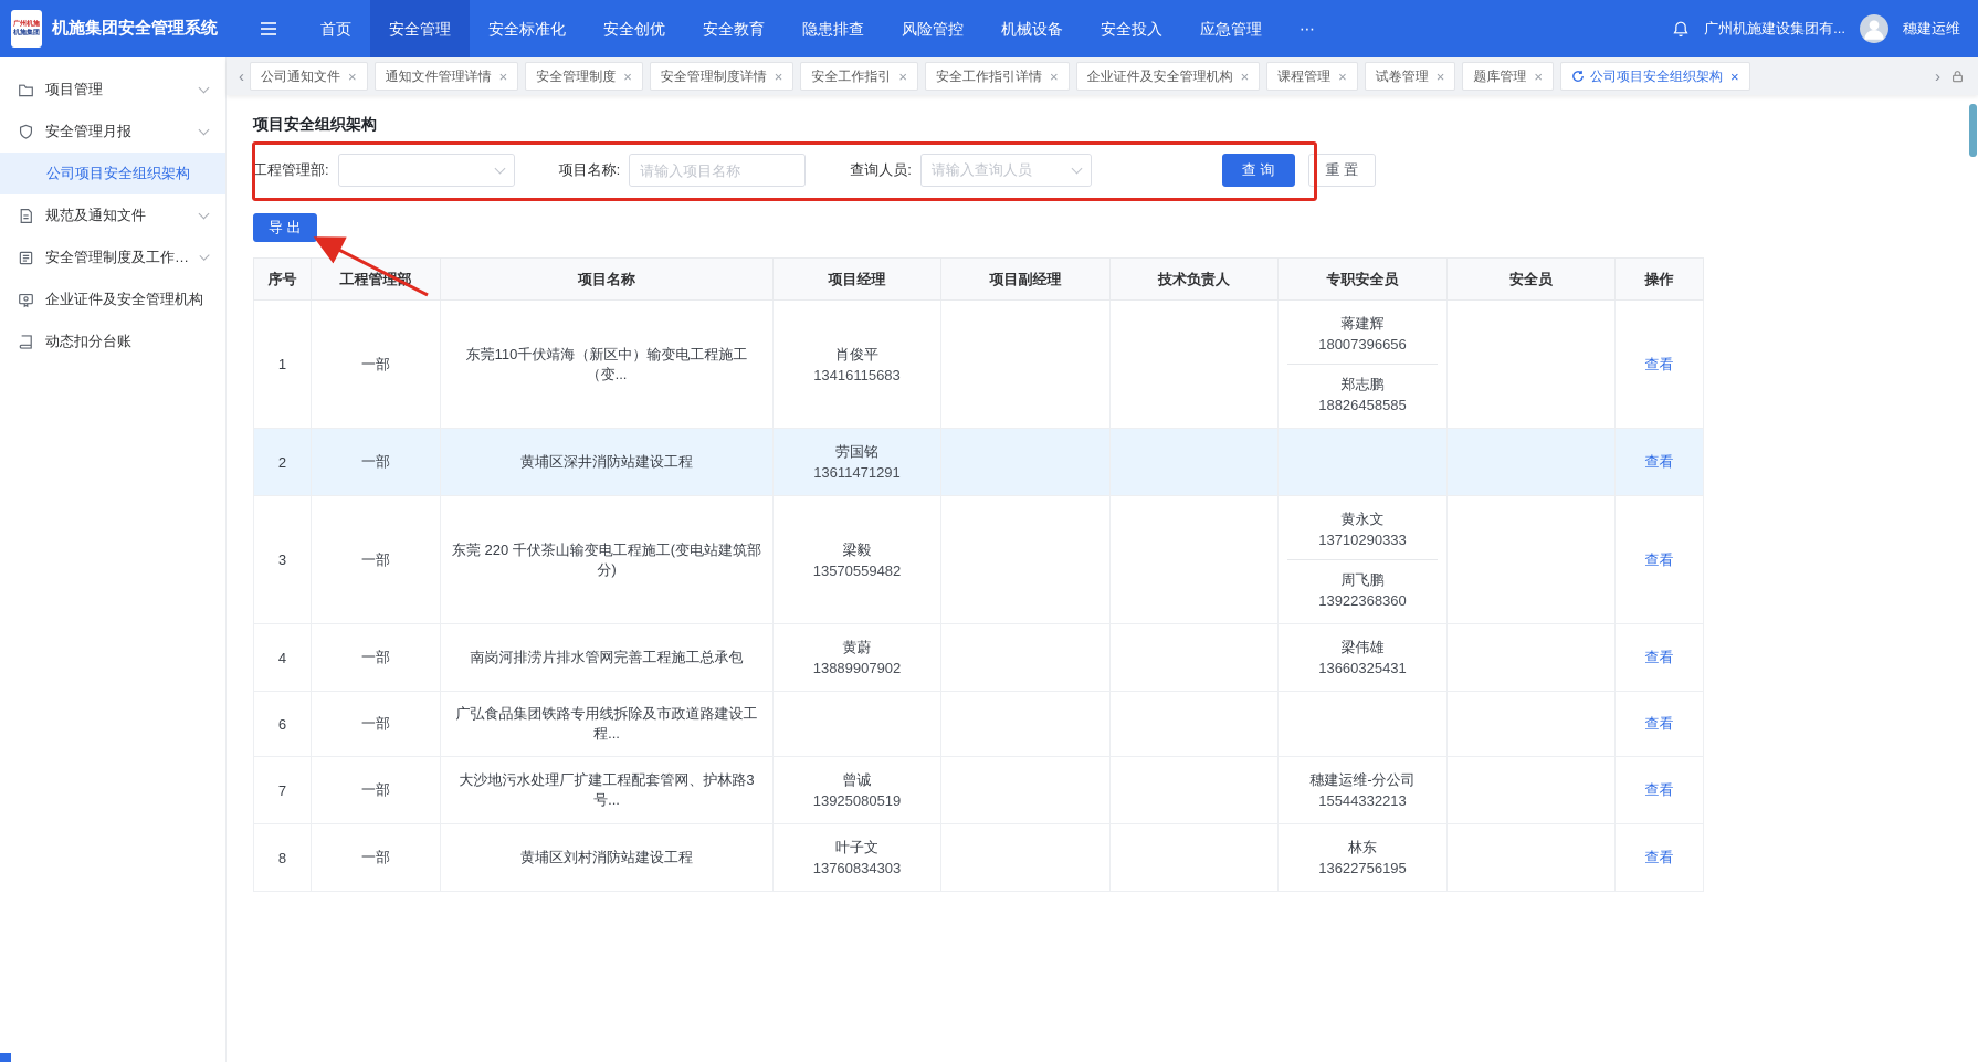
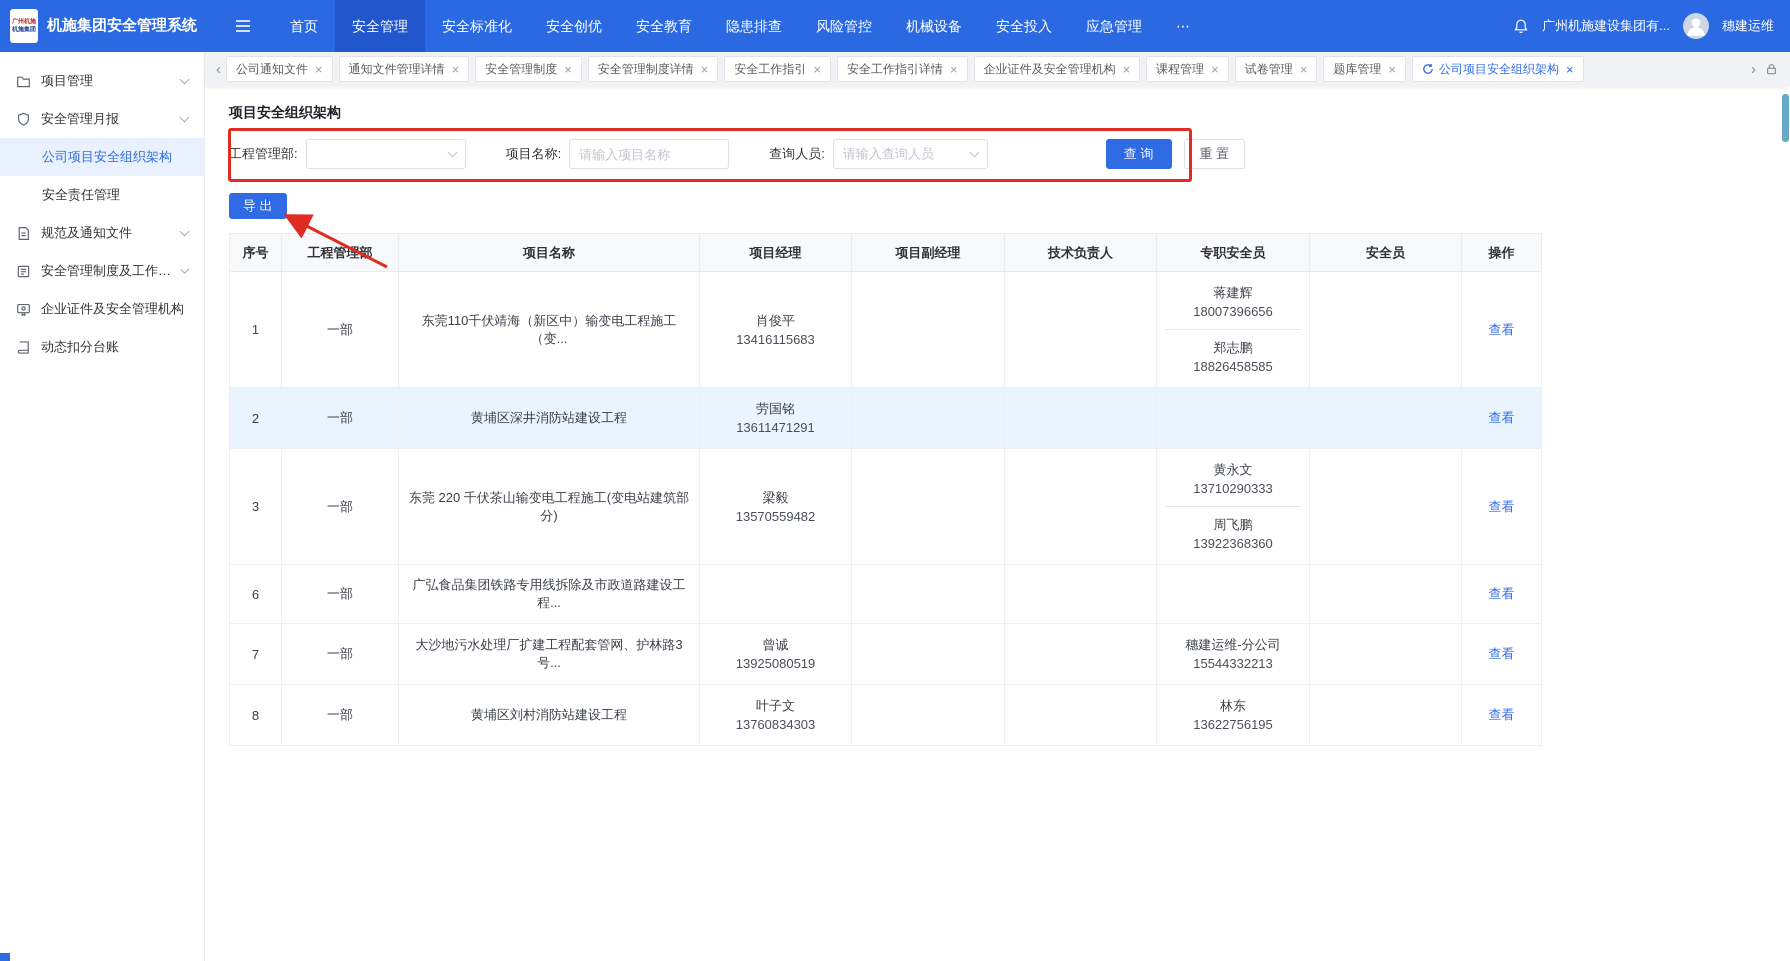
  机施集团安全管理系统
  首页
  安全管理
  安全标准化
  安全创优
  安全教育
  隐患排查
  风险管控
  机械设备
  安全投入
  应急管理
  ⋯
  广州机施建设集团有...
  穗建运维
  项目管理
  安全管理月报
  公司项目安全组织架构
+ 安全责任管理
  规范及通知文件
  安全管理制度及工作指
  企业证件及安全管理机构
  动态扣分台账
  ‹
  公司通知文件
  ×
  通知文件管理详情
  ×
  安全管理制度
  ×
  安全管理制度详情
  ×
  安全工作指引
  ×
  安全工作指引详情
  ×
  企业证件及安全管理机构
  ×
  课程管理
  ×
  试卷管理
  ×
  题库管理
  ×
  公司项目安全组织架构
  ×
  ›
  项目安全组织架构
  工程管理部:
  项目名称:
  请输入项目名称
  查询人员:
  请输入查询人员
  查 询
  重 置
  导 出
  序号	工程管理部	项目名称	项目经理	项目副经理	技术负责人	专职安全员	安全员	操作
  1	一部	东莞110千伏靖海（新区中）输变电工程施工（变...	肖俊平13416115683			蒋建辉18007396656郑志鹏18826458585		查看
  2	一部	黄埔区深井消防站建设工程	劳国铭13611471291					查看
  3	一部	东莞 220 千伏茶山输变电工程施工(变电站建筑部分)	梁毅13570559482			黄永文13710290333周飞鹏13922368360		查看
- 4	一部	南岗河排涝片排水管网完善工程施工总承包	黄蔚13889907902			梁伟雄13660325431		查看
  6	一部	广弘食品集团铁路专用线拆除及市政道路建设工程...						查看
  7	一部	大沙地污水处理厂扩建工程配套管网、护林路3号...	曾诚13925080519			穗建运维-分公司15544332213		查看
  8	一部	黄埔区刘村消防站建设工程	叶子文13760834303			林东13622756195		查看
